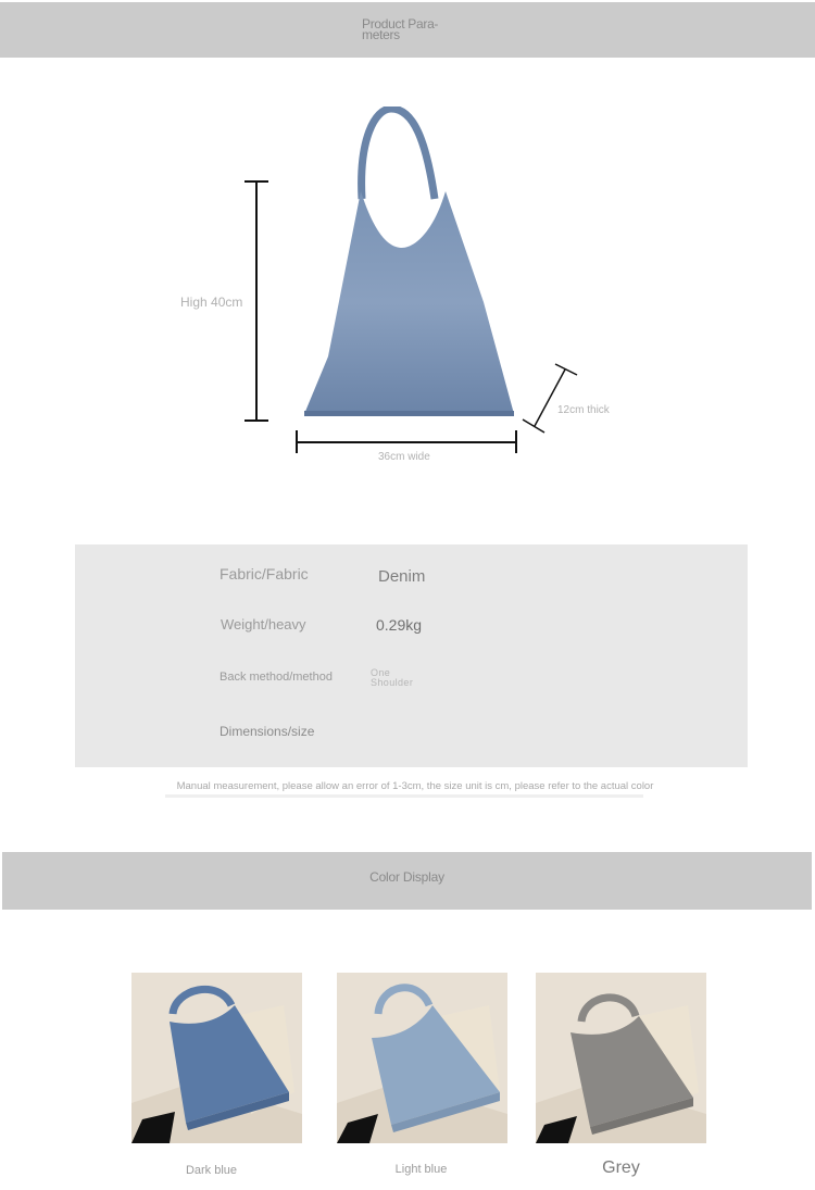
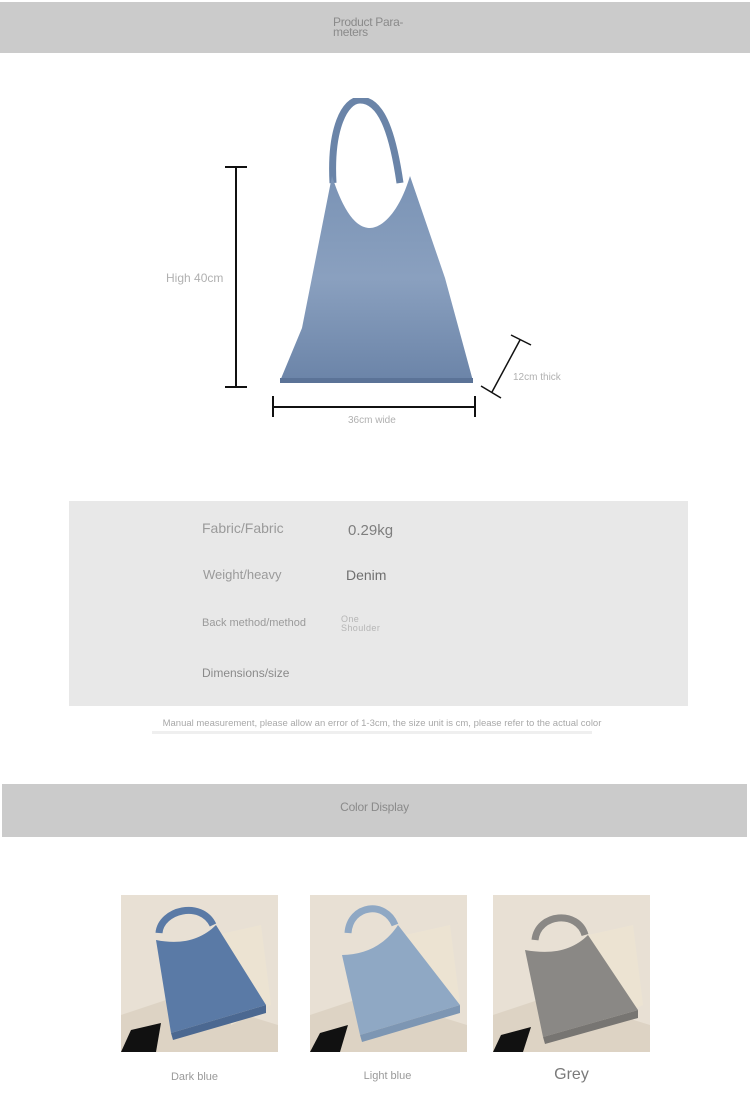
  Product Para-
  meters
  High 40cm
  36cm wide
  12cm thick
  Fabric/Fabric
- Denim
+ 0.29kg
  Weight/heavy
- 0.29kg
+ Denim
  Back method/method
  One
  Shoulder
  Dimensions/size
  Manual measurement, please allow an error of 1-3cm, the size unit is cm, please refer to the actual color
  Color Display
  Dark blue
  Light blue
  Grey
